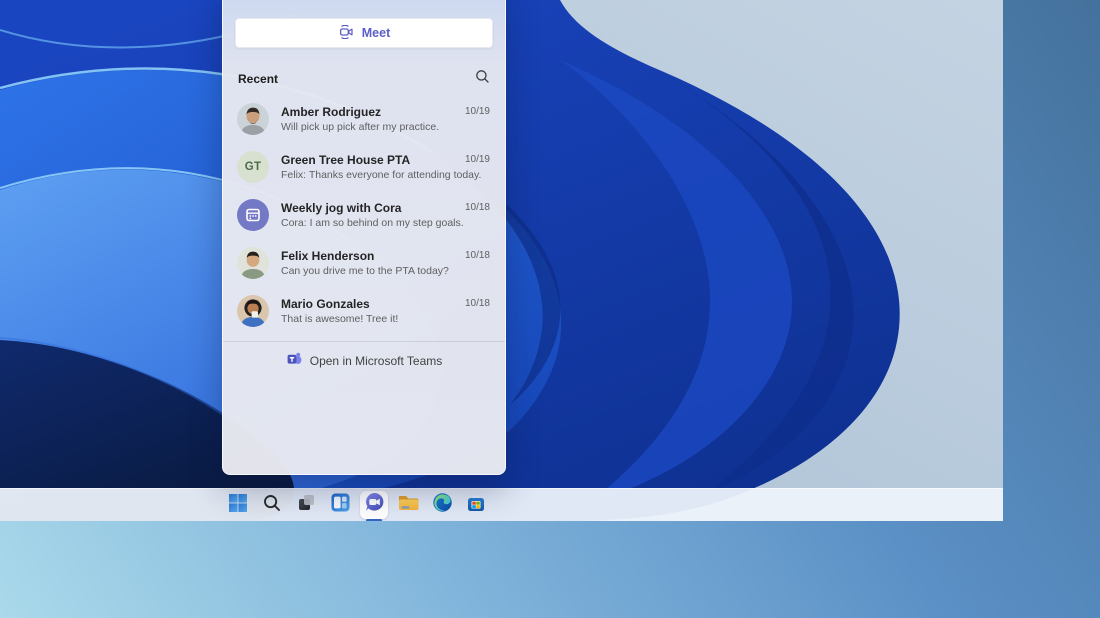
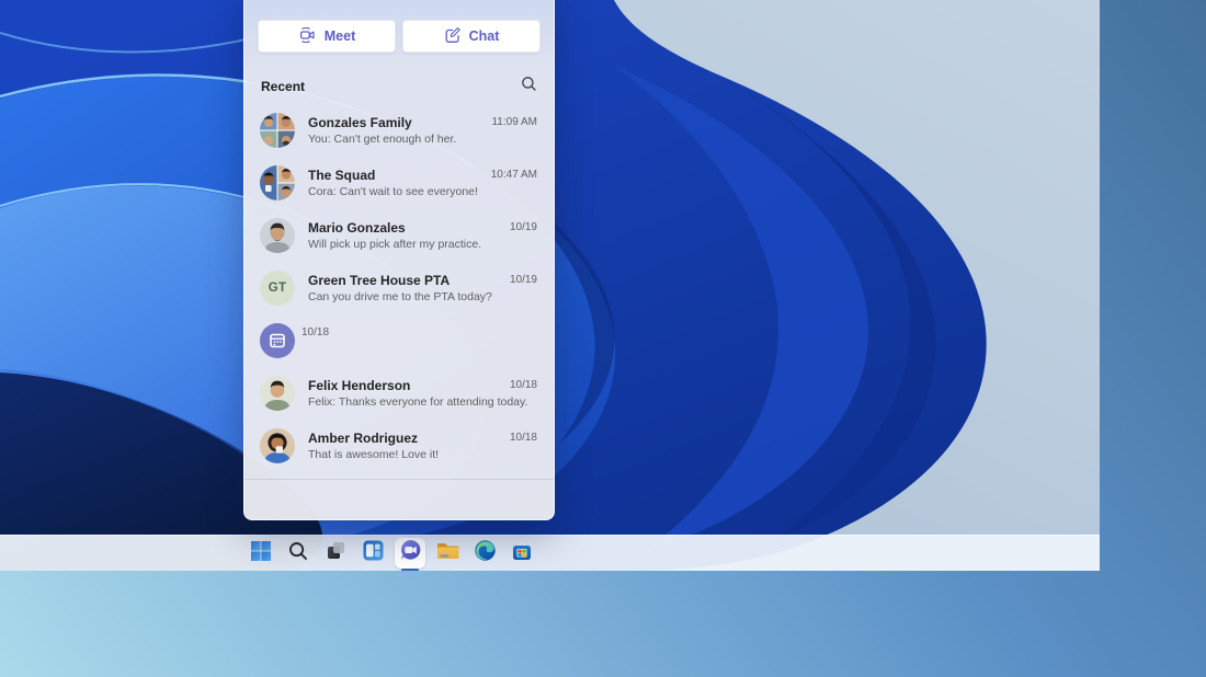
  Meet
+ Chat
  Recent
+ Gonzales Family
+ You: Can't get enough of her.
+ 11:09 AM
+ The Squad
+ Cora: Can't wait to see everyone!
+ 10:47 AM
- Amber Rodriguez
+ Mario Gonzales
  Will pick up pick after my practice.
  10/19
  GT
  Green Tree House PTA
- Felix: Thanks everyone for attending today.
+ Can you drive me to the PTA today?
  10/19
- Weekly jog with Cora
- Cora: I am so behind on my step goals.
  10/18
  Felix Henderson
- Can you drive me to the PTA today?
+ Felix: Thanks everyone for attending today.
  10/18
- Mario Gonzales
+ Amber Rodriguez
- That is awesome! Tree it!
+ That is awesome! Love it!
  10/18
- Open in Microsoft Teams
